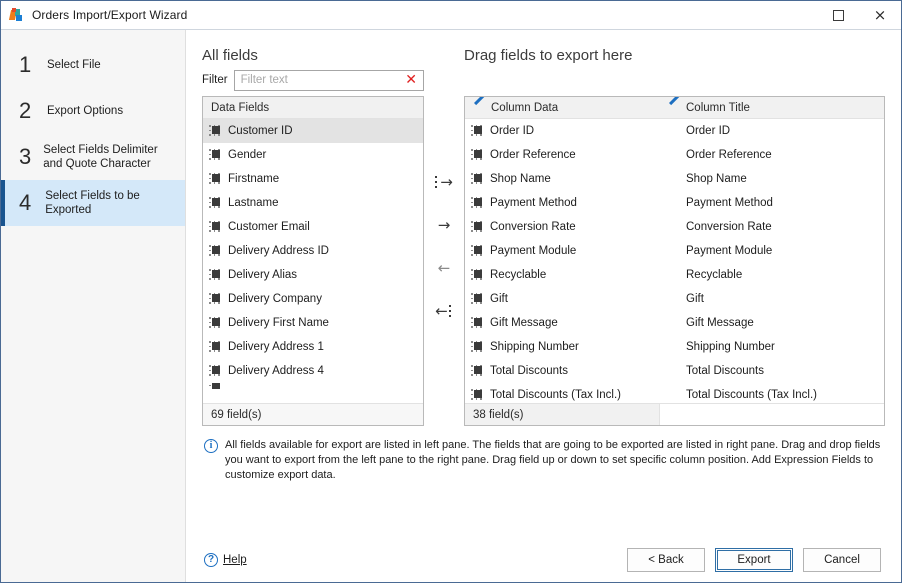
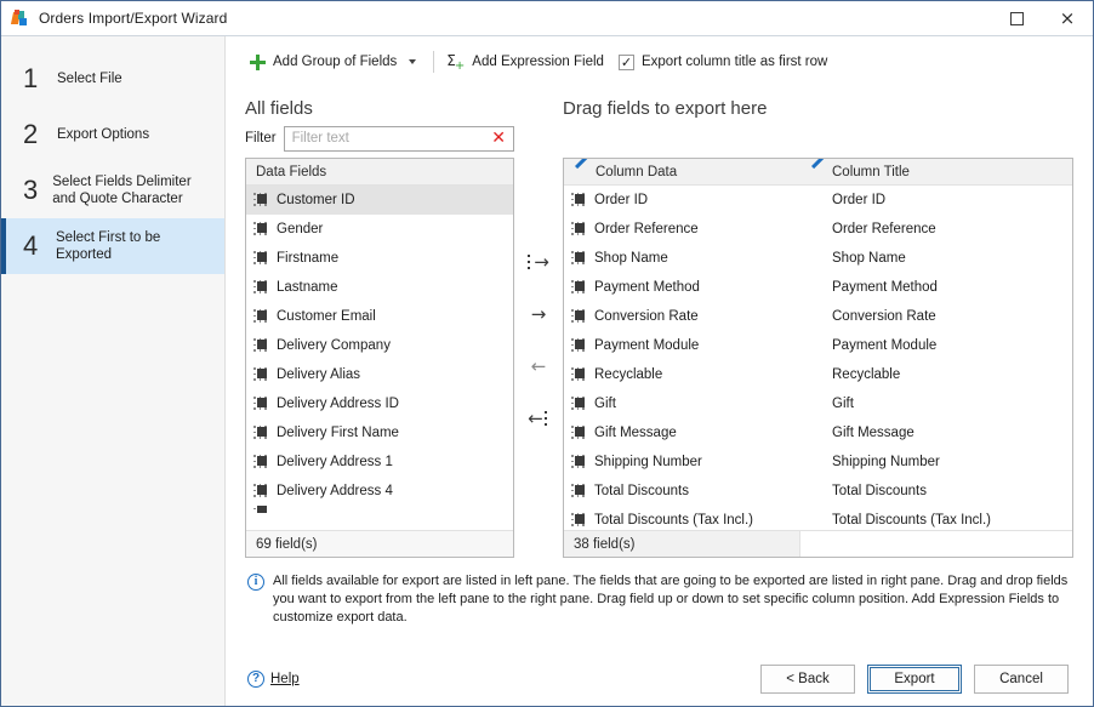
  Orders Import/Export Wizard
  ×
  1
  Select File
  2
  Export Options
  3
  Select Fields Delimiter and Quote Character
  4
- Select Fields to be Exported
+ Select First to be Exported
+ Add Group of Fields
+ Σ
+ +
+ Add Expression Field
+ ✓
+ Export column title as first row
  All fields
  Drag fields to export here
  Filter
  Filter text
  ✕
  Data Fields
  Customer ID
  Gender
  Firstname
  Lastname
  Customer Email
- Delivery Address ID
+ Delivery Company
  Delivery Alias
- Delivery Company
+ Delivery Address ID
  Delivery First Name
  Delivery Address 1
  Delivery Address 4
  69 field(s)
  →
  →
  ←
  ←
  Column Data
  Column Title
  Order ID
  Order ID
  Order Reference
  Order Reference
  Shop Name
  Shop Name
  Payment Method
  Payment Method
  Conversion Rate
  Conversion Rate
  Payment Module
  Payment Module
  Recyclable
  Recyclable
  Gift
  Gift
  Gift Message
  Gift Message
  Shipping Number
  Shipping Number
  Total Discounts
  Total Discounts
  Total Discounts (Tax Incl.)
  Total Discounts (Tax Incl.)
  38 field(s)
  i
  All fields available for export are listed in left pane. The fields that are going to be exported are listed in right pane. Drag and drop fields you want to export from the left pane to the right pane. Drag field up or down to set specific column position. Add Expression Fields to customize export data.
  ?
  Help
  < Back
  Export
  Cancel
